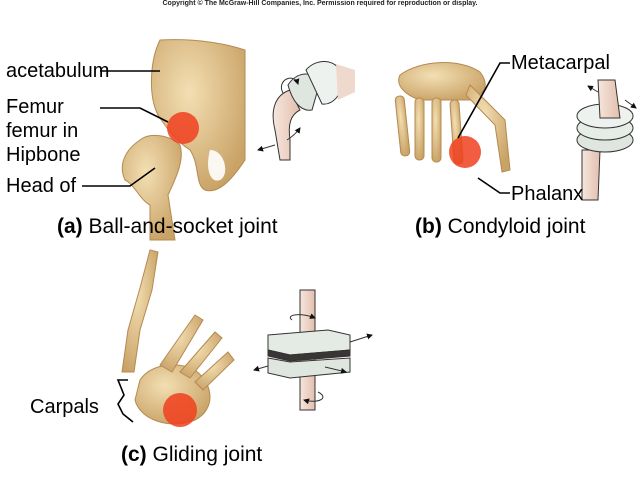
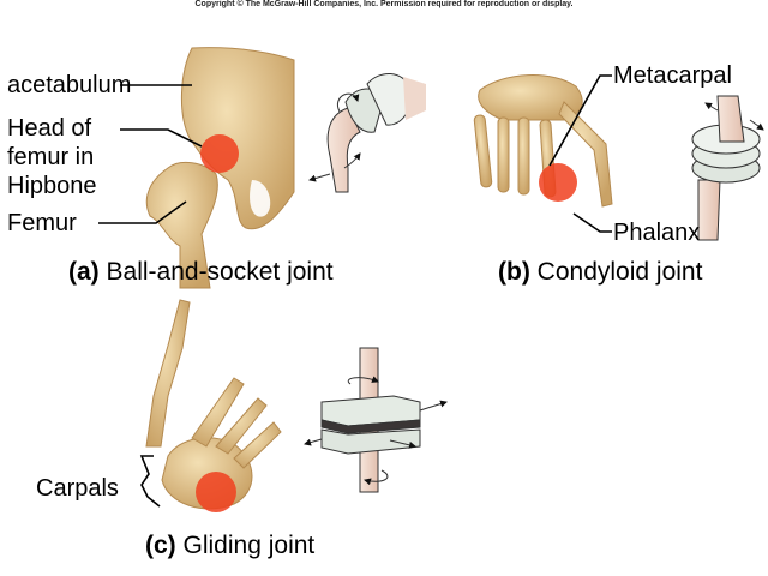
  acetabulum
- Femur
+ Head of
  femur in
  Hipbone
- Head of
+ Femur
  (a) Ball-and-socket joint
  Metacarpal
  Phalanx
  (b) Condyloid joint
  Carpals
  (c) Gliding joint
